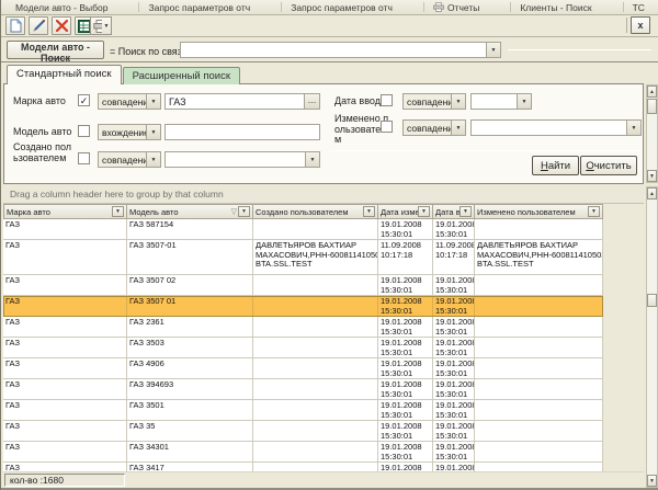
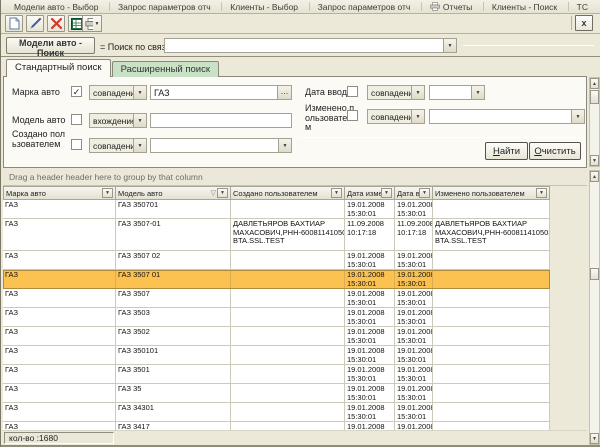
  Модели авто - Выбор
  Запрос параметров отч
+ Клиенты - Выбор
  Запрос параметров отч
  Отчеты
  Клиенты - Поиск
  ТС
  x
  Модели авто - Поиск
  = Поиск по свя
  Стандартный поиск
  Расширенный поиск
  Марка авто
  ✓
  совпаден
  ГАЗ
  …
  Дата ввод
  совпаден
  Модель авто
  вхождени
  Изменено пользоватем
  совпаден
  Создано пользователем
  совпаден
  Найти
  Очистить
- Drag a column header here to group by that column
+ Drag a header header here to group by that column
  Марка авто
  Модель авто
  Создано пользователем
  Дата изм
  Дата в
  Изменено пользователем
  ГАЗ
- ГАЗ 587154
+ ГАЗ 350701
  19.01.2008
  15:30:01
  19.01.200
  15:30:01
  ГАЗ
  ГАЗ 3507-01
  ДАВЛЕТЬЯРОВ БАХТИАР
  МАХАСОВИЧ,РНН-6008114105
  BTA.SSL.TEST
  11.09.2008
  10:17:18
  11.09.2008
  10:17:18
  ДАВЛЕТЬЯРОВ БАХТИАР
  МАХАСОВИЧ,РНН-60081141050
  BTA.SSL.TEST
  ГАЗ
  ГАЗ 3507 02
  19.01.2008
  15:30:01
  19.01.200
  15:30:01
  ГАЗ
  ГАЗ 3507 01
  19.01.2008
  15:30:01
  19.01.200
  15:30:01
  ГАЗ
- ГАЗ 2361
+ ГАЗ 3507
  19.01.2008
  15:30:01
  19.01.200
  15:30:01
  ГАЗ
  ГАЗ 3503
  19.01.2008
  15:30:01
  19.01.200
  15:30:01
  ГАЗ
- ГАЗ 4906
+ ГАЗ 3502
  19.01.2008
  15:30:01
  19.01.200
  15:30:01
  ГАЗ
- ГАЗ 394693
+ ГАЗ 350101
  19.01.2008
  15:30:01
  19.01.200
  15:30:01
  ГАЗ
  ГАЗ 3501
  19.01.2008
  15:30:01
  19.01.200
  15:30:01
  ГАЗ
  ГАЗ 35
  19.01.2008
  15:30:01
  19.01.200
  15:30:01
  ГАЗ
  ГАЗ 34301
  19.01.2008
  15:30:01
  19.01.200
  15:30:01
  ГАЗ
  ГАЗ 3417
  19.01.2008
  19.01.200
  кол-во :1680
